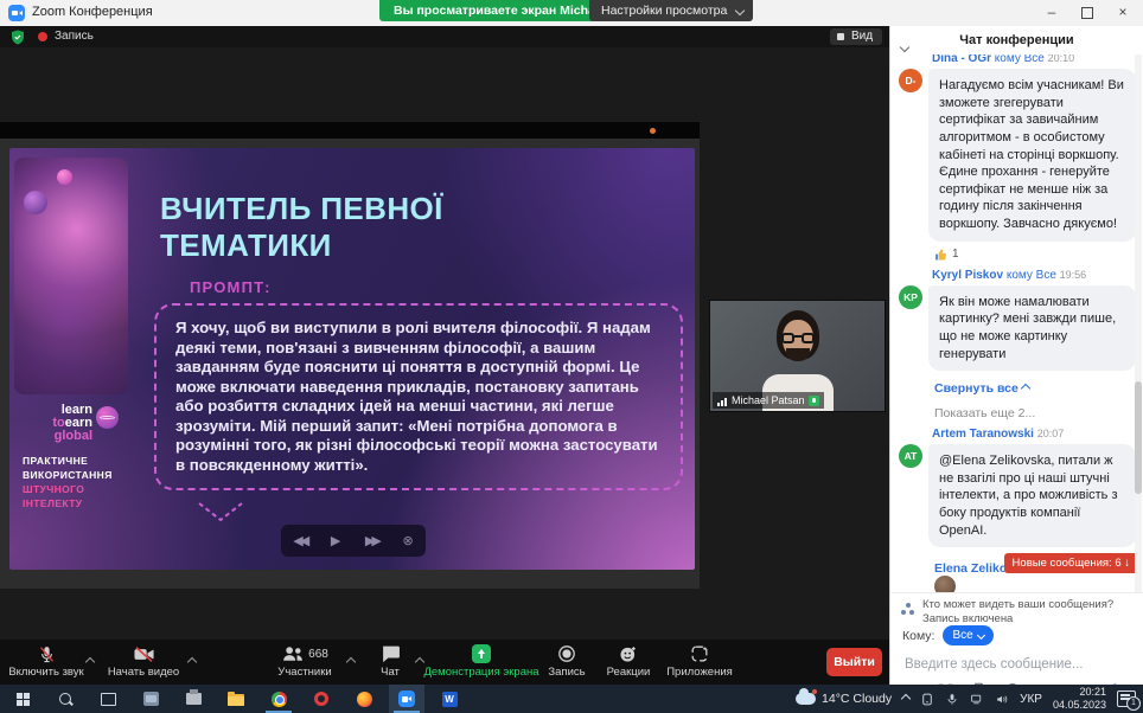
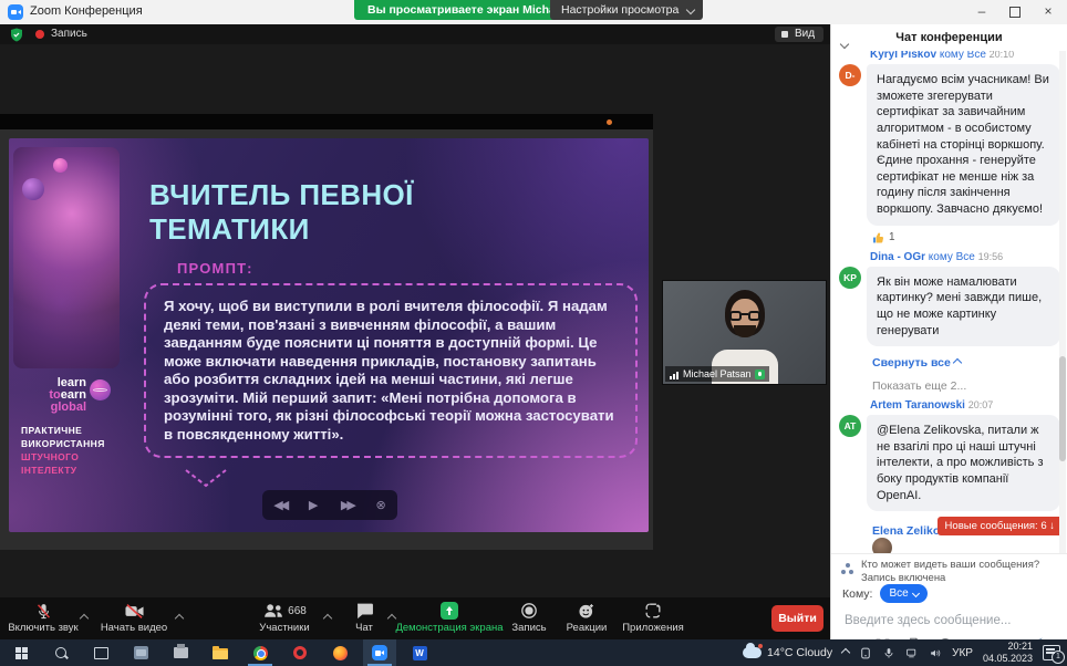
  Zoom Конференция
  Вы просматриваете экран Mich
  Настройки просмотра
  –
  ×
  Запись
  Вид
  learn
  toearn
  global
  ПРАКТИЧНЕ
  ВИКОРИСТАННЯ
  ШТУЧНОГО
  ІНТЕЛЕКТУ
  ВЧИТЕЛЬ ПЕВНОЇ ТЕМАТИКИ
  ПРОМПТ:
  Я хочу, щоб ви виступили в ролі вчителя філософії. Я надам деякі теми, пов'язані з вивченням філософії, а вашим завданням буде пояснити ці поняття в доступній формі. Це може включати наведення прикладів, постановку запитань або розбиття складних ідей на менші частини, які легше зрозуміти. Мій перший запит: «Мені потрібна допомога в розумінні того, як різні філософські теорії можна застосувати в повсякденному житті».
  ◀◀
  ▶
  ▶▶
  ⊗
  Michael Patsan
  Включить звук
  Начать видео
  668
  Участники
  Чат
  Демонстрация экрана
  Запись
  Реакции
  Приложения
  Выйти
  Чат конференции
- Dina - OGr кому Все 20:10
+ Kyryl Piskov кому Все 20:10
  D-
  Нагадуємо всім учасникам! Ви зможете згегерувати сертифікат за завичайним алгоритмом - в особистому кабінеті на сторінці воркшопу. Єдине прохання - генеруйте сертифікат не менше ніж за годину після закінчення воркшопу. Завчасно дякуємо!
  1
- Kyryl Piskov кому Все 19:56
+ Dina - OGr кому Все 19:56
  KP
  Як він може намалювати картинку? мені завжди пише, що не може картинку генерувати
  Свернуть все
  Показать еще 2...
  Artem Taranowski 20:07
  AT
  @Elena Zelikovska, питали ж не взагілі про ці наші штучні інтелекти, а про можливість з боку продуктів компанії OpenAI.
  Elena Zelik
  Новые сообщения: 6 ↓
  Кто может видеть ваши сообщения? Запись включена
  Кому:
  Все
  Введите здесь сообщение...
  W
  14°C Cloudy
  УКР
  20:21
  04.05.2023
